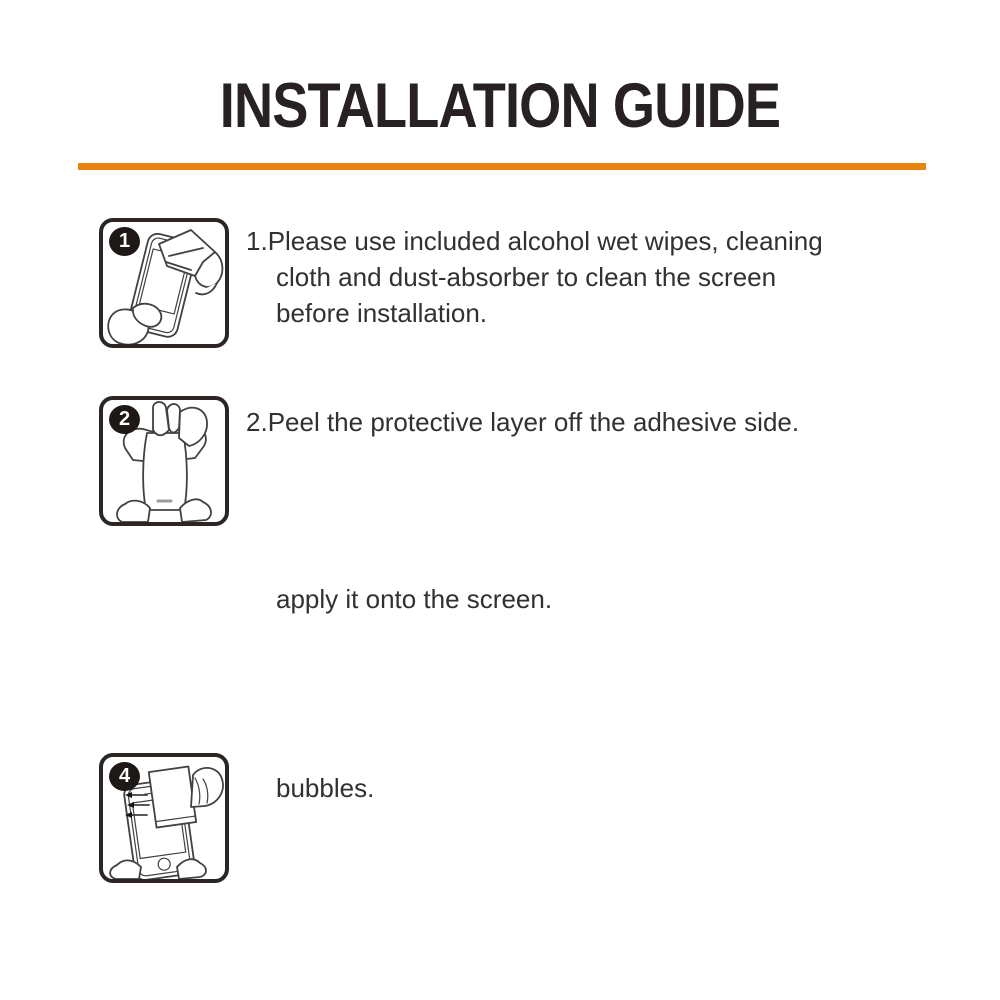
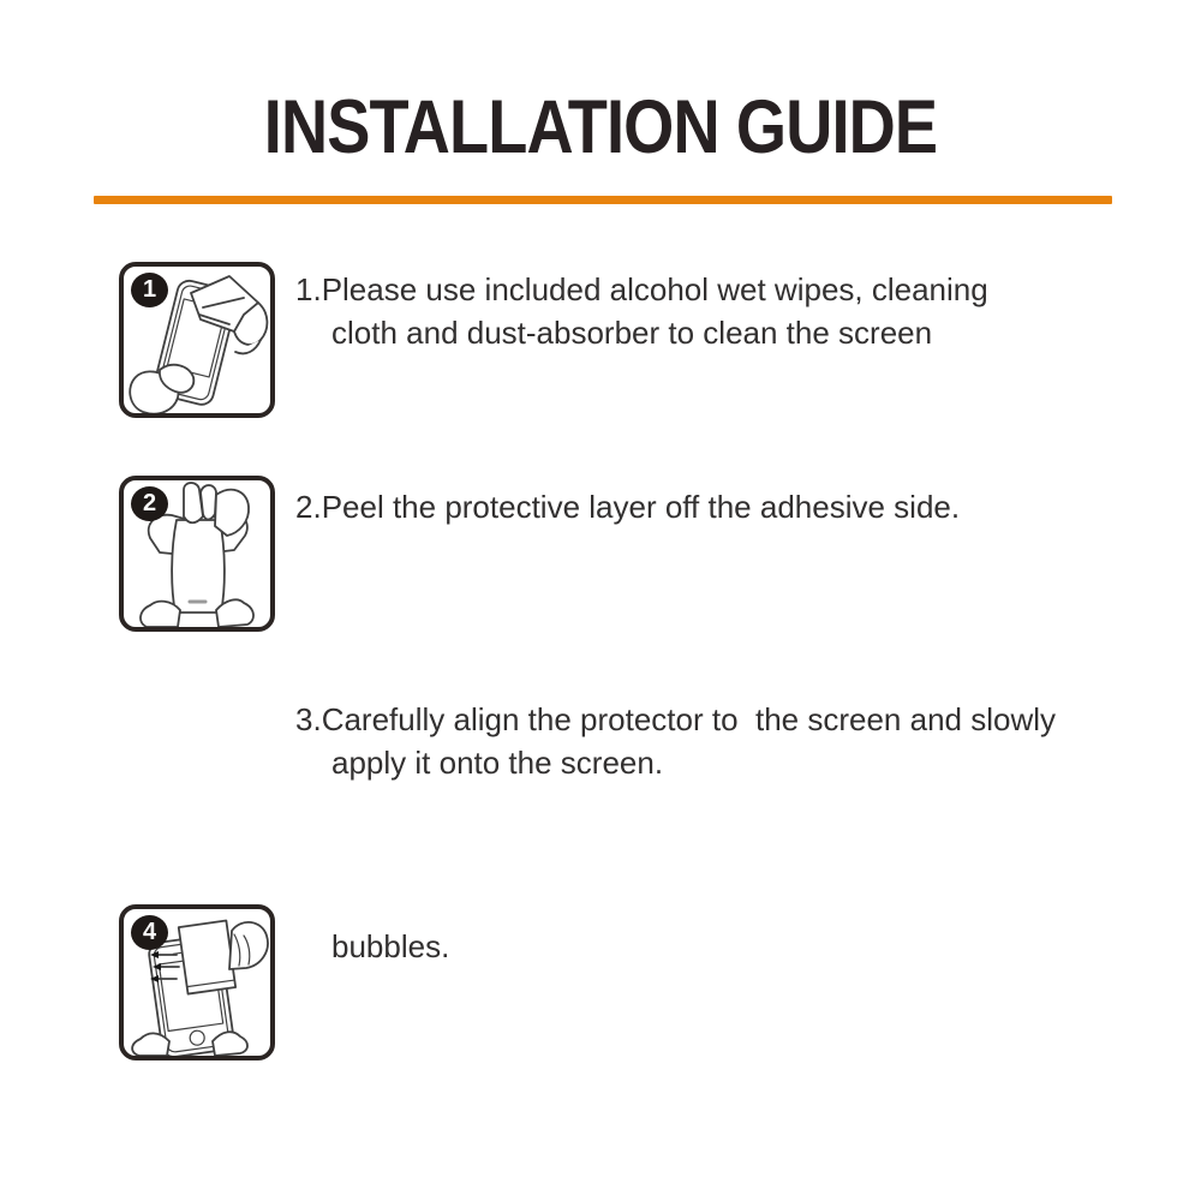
  INSTALLATION GUIDE
  1
  1.Please use included alcohol wet wipes, cleaning
  cloth and dust-absorber to clean the screen
- before installation.
  2
  2.Peel the protective layer off the adhesive side.
+ 3.Carefully align the protector to the screen and slowly
  apply it onto the screen.
  4
  bubbles.
